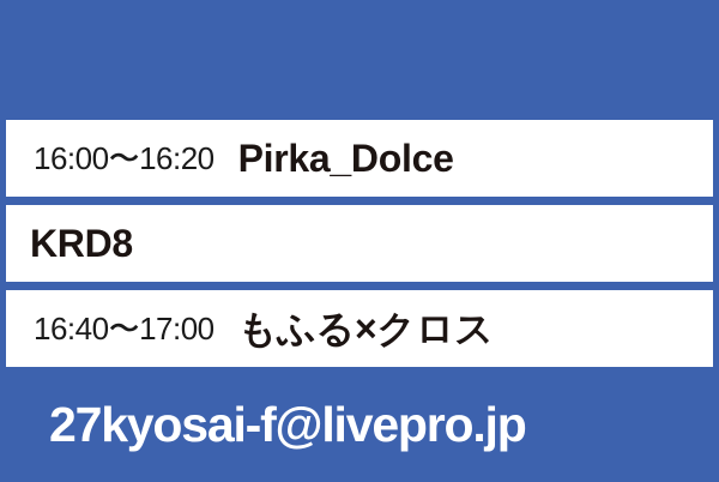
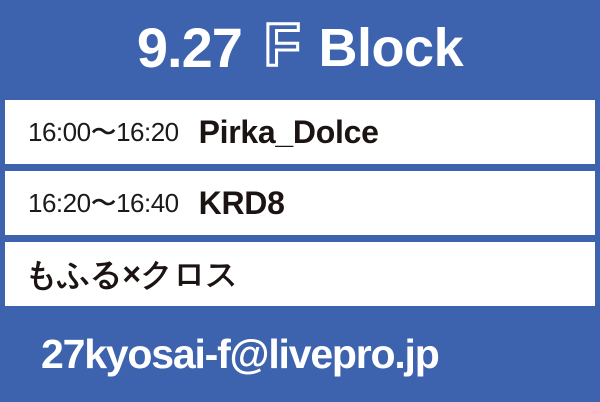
+ 9.27
+ F
+ Block
  16:00〜16:20
  Pirka_Dolce
+ 16:20〜16:40
  KRD8
- 16:40〜17:00
  もふる×クロス
  27kyosai-f@livepro.jp
